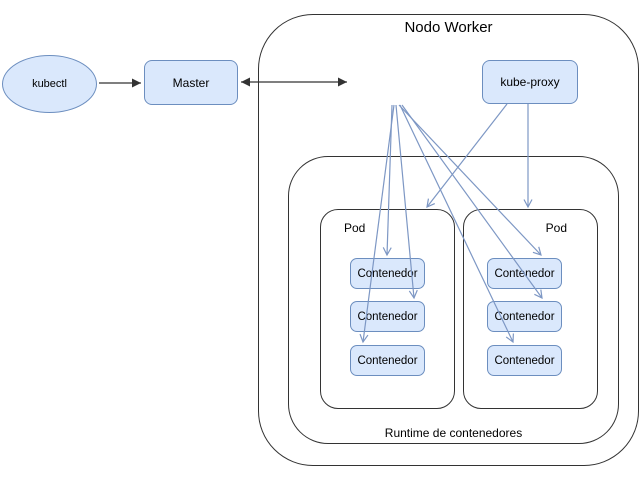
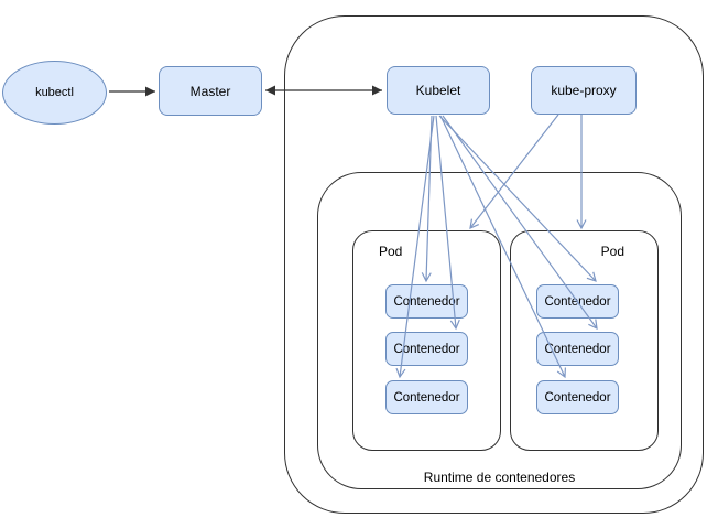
- Nodo Worker
  Runtime de contenedores
  Pod
  Contenedor
  Contenedor
  Contenedor
  Pod
  Contenedor
  Contenedor
  Contenedor
  kubectl
  Master
+ Kubelet
  kube-proxy
